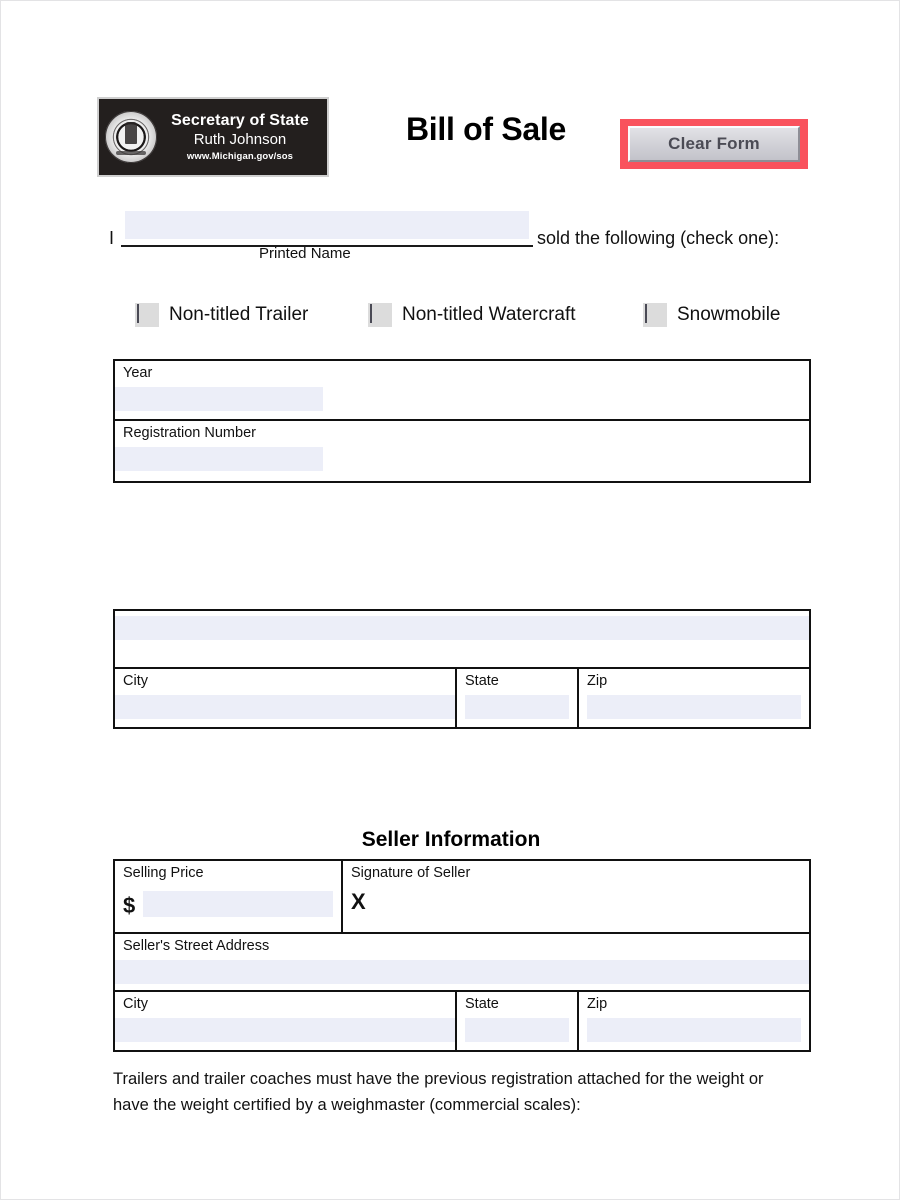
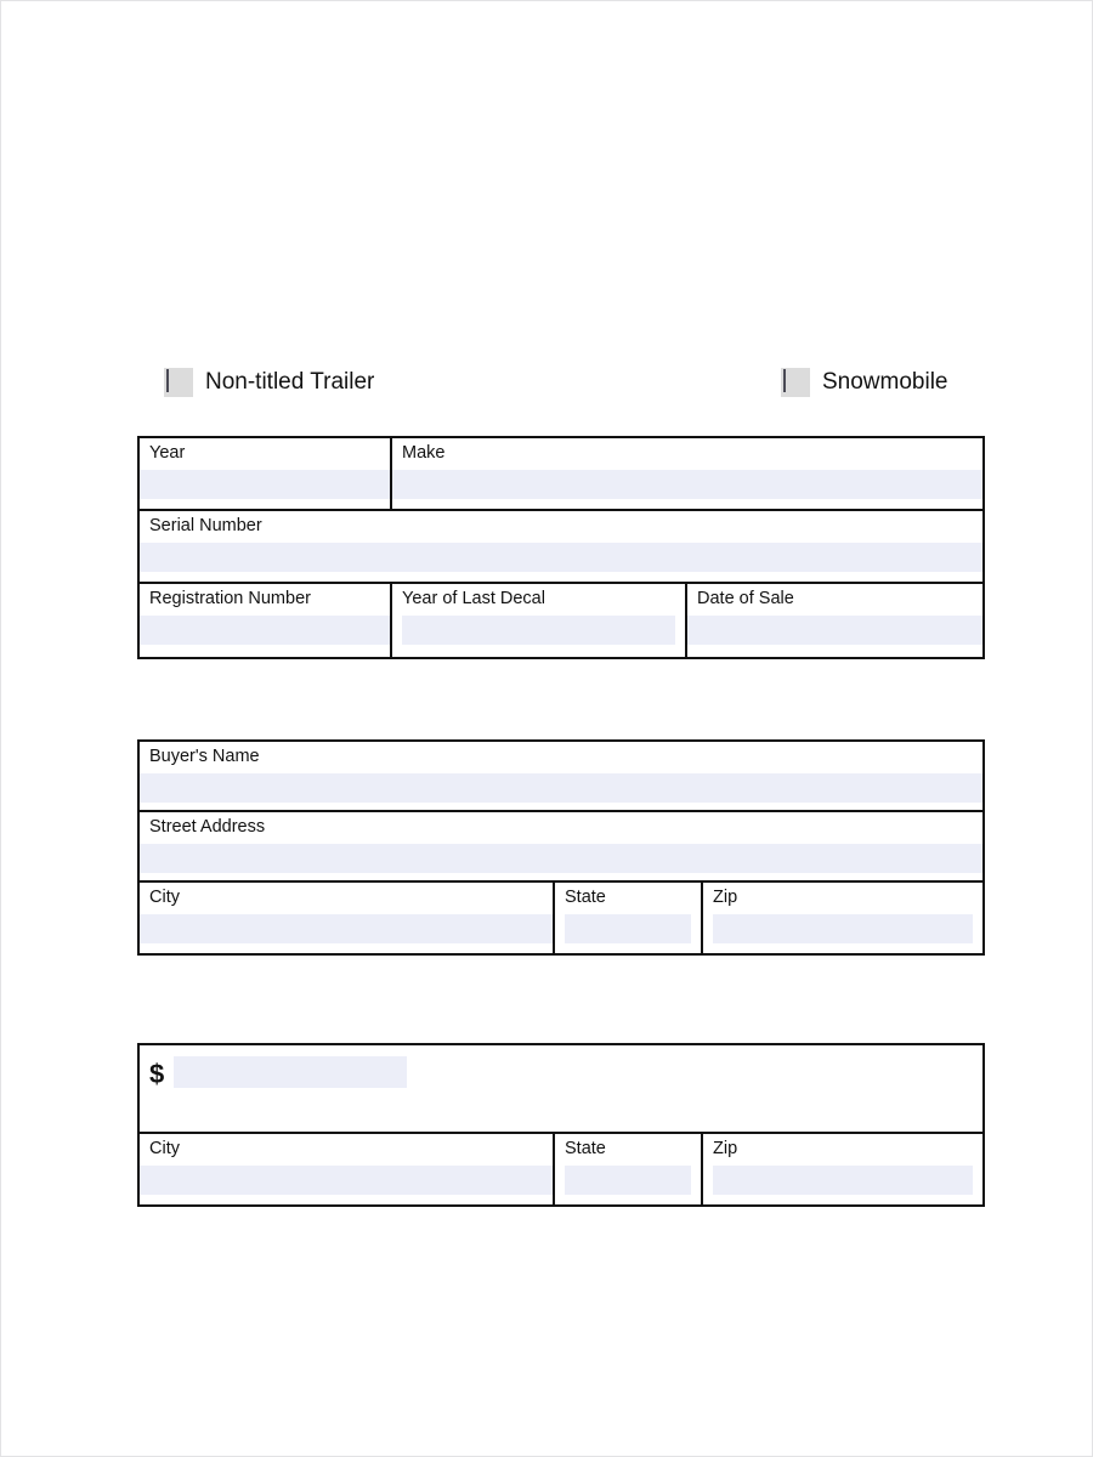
- Secretary of State
- Ruth Johnson
- www.Michigan.gov/sos
- Bill of Sale
- Clear Form
- I
- Printed Name
- sold the following (check one):
  Non-titled Trailer
- Non-titled Watercraft
  Snowmobile
  Year
+ Make
+ Serial Number
  Registration Number
+ Year of Last Decal
+ Date of Sale
+ Buyer's Name
+ Street Address
  City
  State
  Zip
- Seller Information
- Selling Price
  $
- Signature of Seller
- X
- Seller's Street Address
  City
  State
  Zip
- Trailers and trailer coaches must have the previous registration attached for the weight or have the weight certified by a weighmaster (commercial scales):
